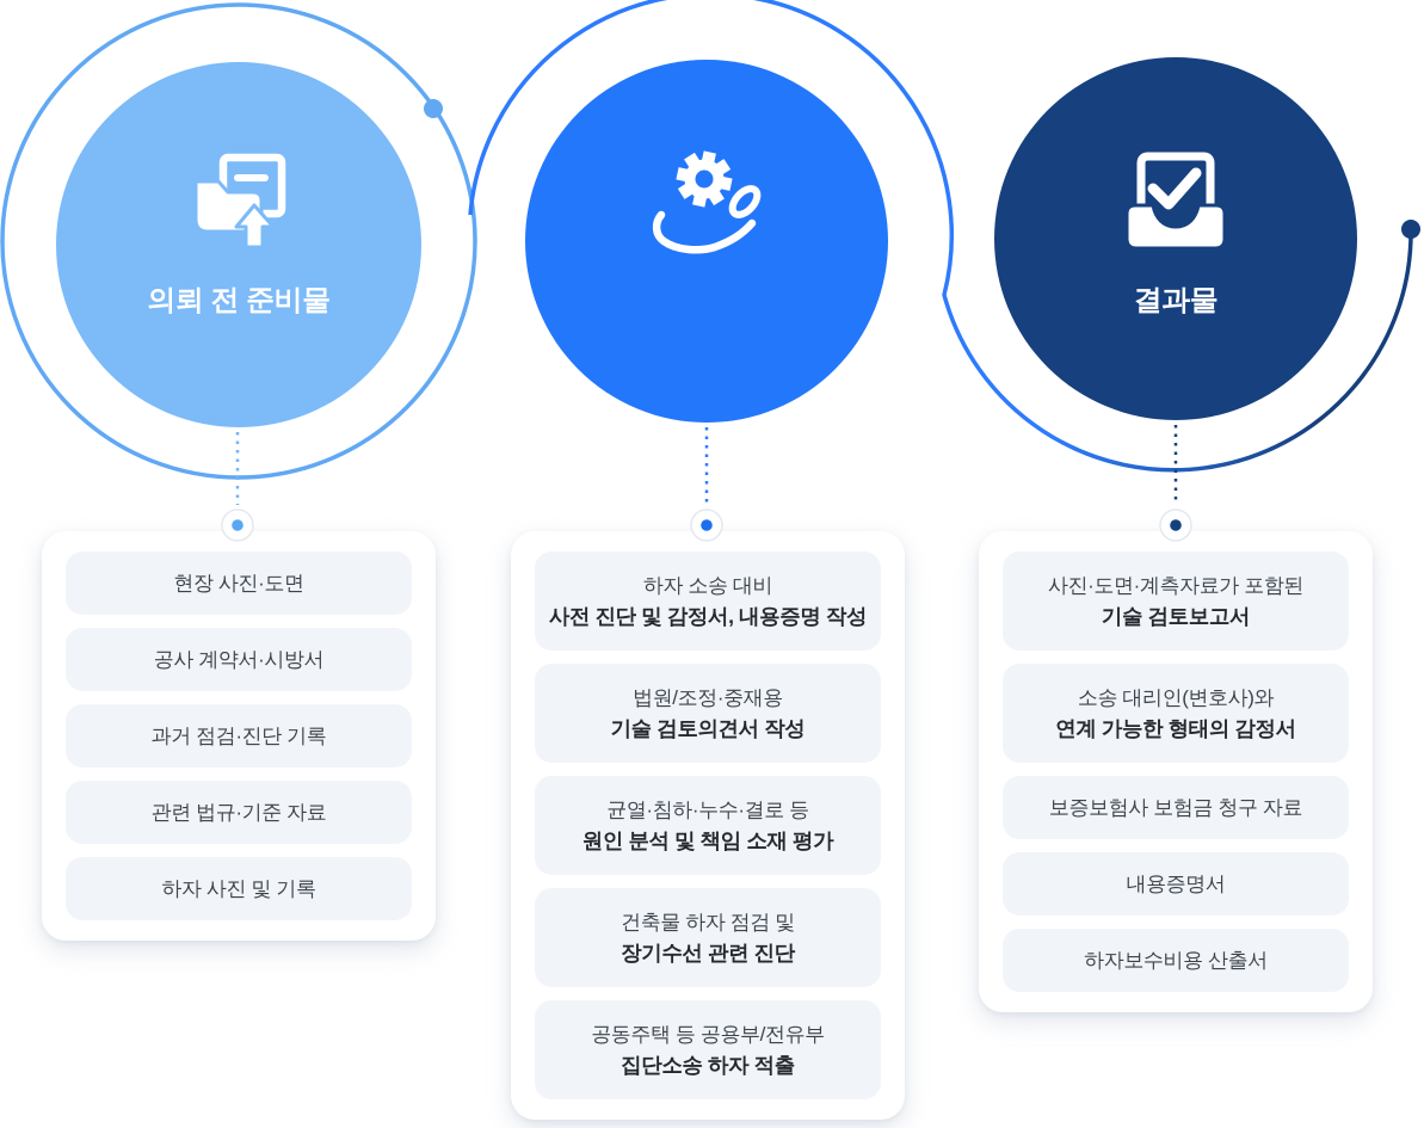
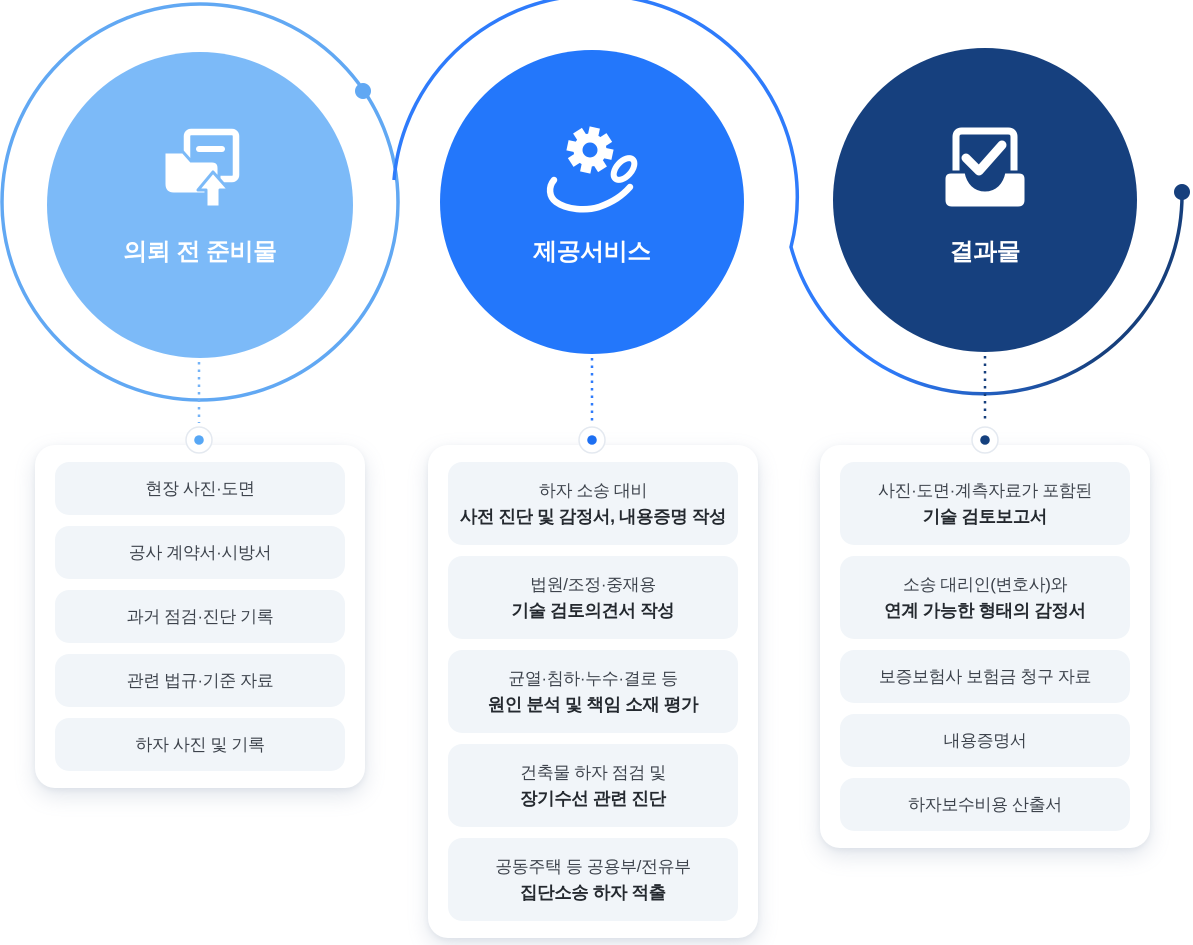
  의뢰 전 준비물
+ 제공서비스
  결과물
  현장 사진·도면
  공사 계약서·시방서
  과거 점검·진단 기록
  관련 법규·기준 자료
  하자 사진 및 기록
  하자 소송 대비
  사전 진단 및 감정서, 내용증명 작성
  법원/조정·중재용
  기술 검토의견서 작성
  균열·침하·누수·결로 등
  원인 분석 및 책임 소재 평가
  건축물 하자 점검 및
  장기수선 관련 진단
  공동주택 등 공용부/전유부
  집단소송 하자 적출
  사진·도면·계측자료가 포함된
  기술 검토보고서
  소송 대리인(변호사)와
  연계 가능한 형태의 감정서
  보증보험사 보험금 청구 자료
  내용증명서
  하자보수비용 산출서
